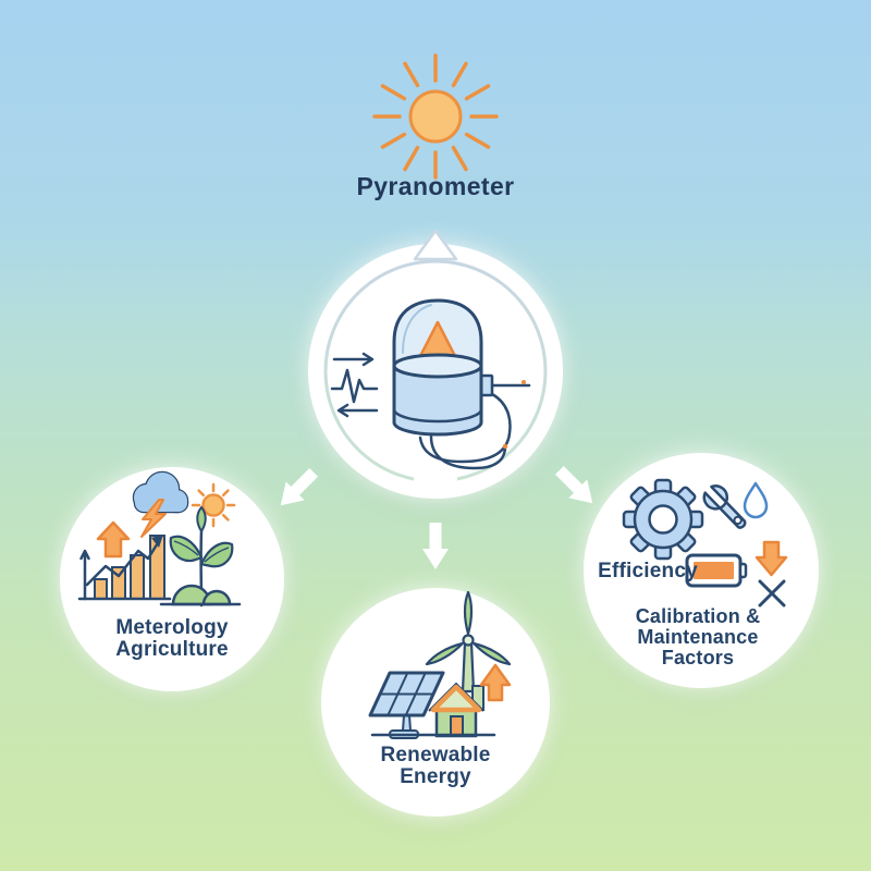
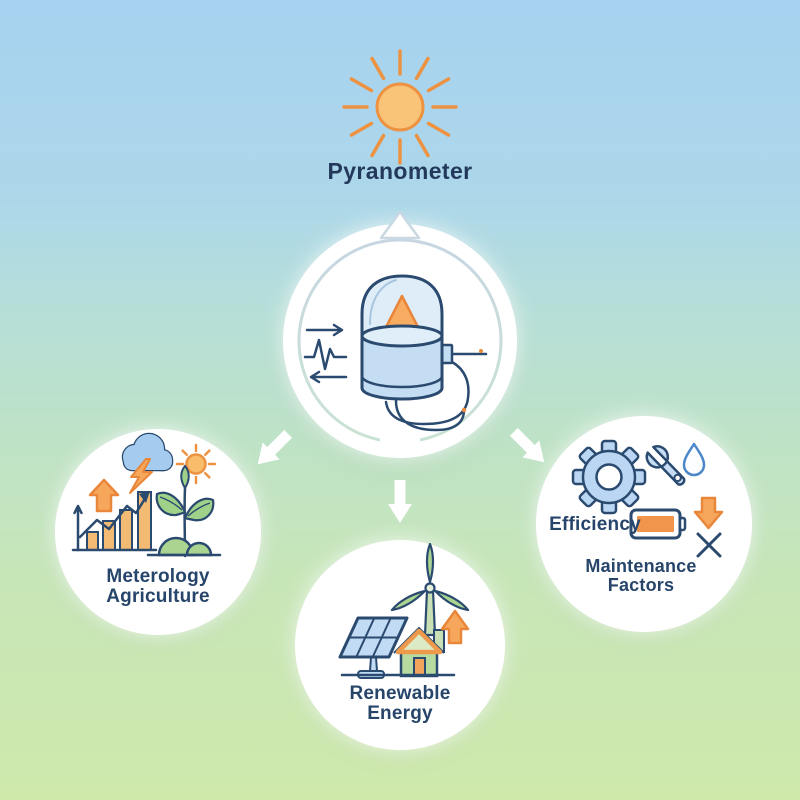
  Pyranometer
  Meterology
  Agriculture
  Renewable
  Energy
  Efficiency
- Calibration &
  Maintenance
  Factors
